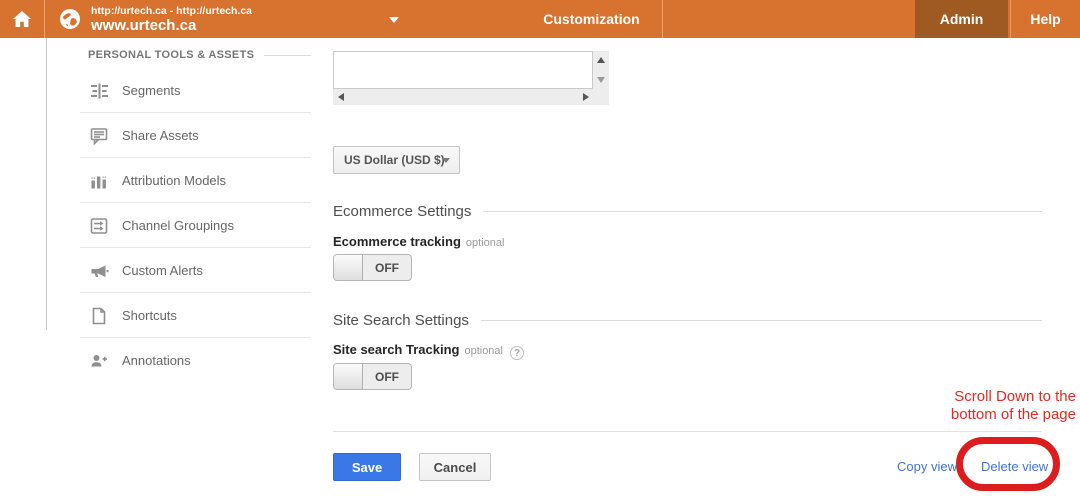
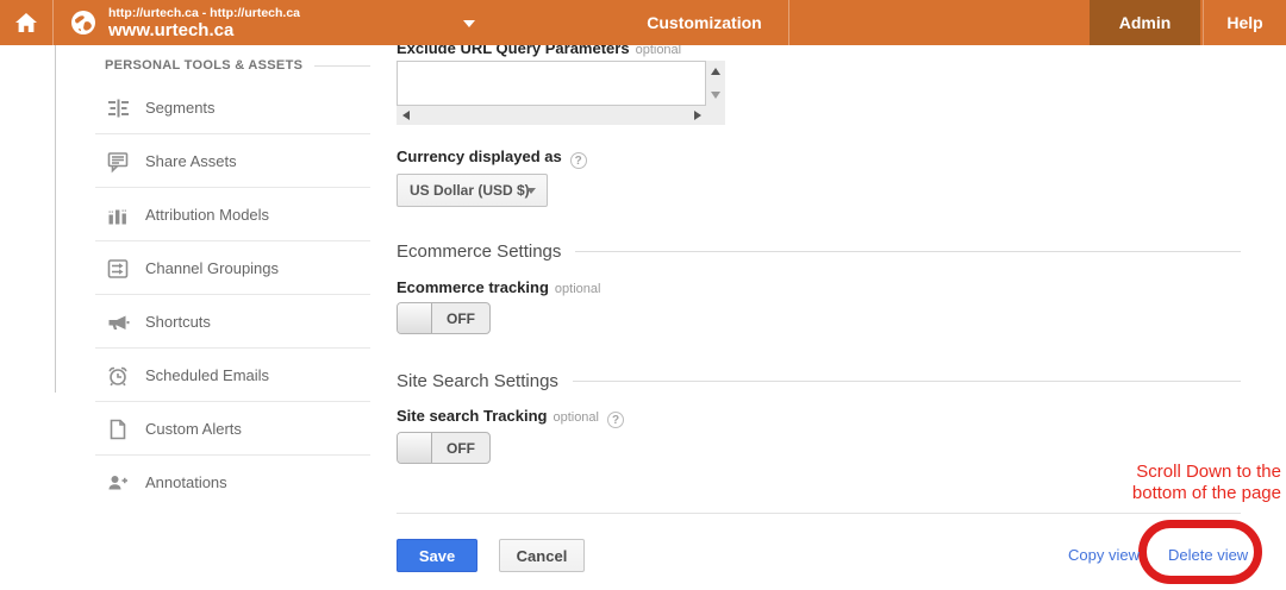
+ Exclude URL Query Parameters optional
+ Currency displayed as
  US Dollar (USD $)
  Ecommerce Settings
  Ecommerce tracking optional
  OFF
  Site Search Settings
  Site search Tracking optional
  OFF
  Save
  Cancel
  Copy view
  Delete view
  Scroll Down to the
  bottom of the page
  PERSONAL TOOLS & ASSETS
  Segments
  Share Assets
  Attribution Models
  Channel Groupings
- Custom Alerts
+ Shortcuts
+ Scheduled Emails
- Shortcuts
+ Custom Alerts
  Annotations
  http://urtech.ca - http://urtech.ca
  www.urtech.ca
  Customization
  Admin
  Help
